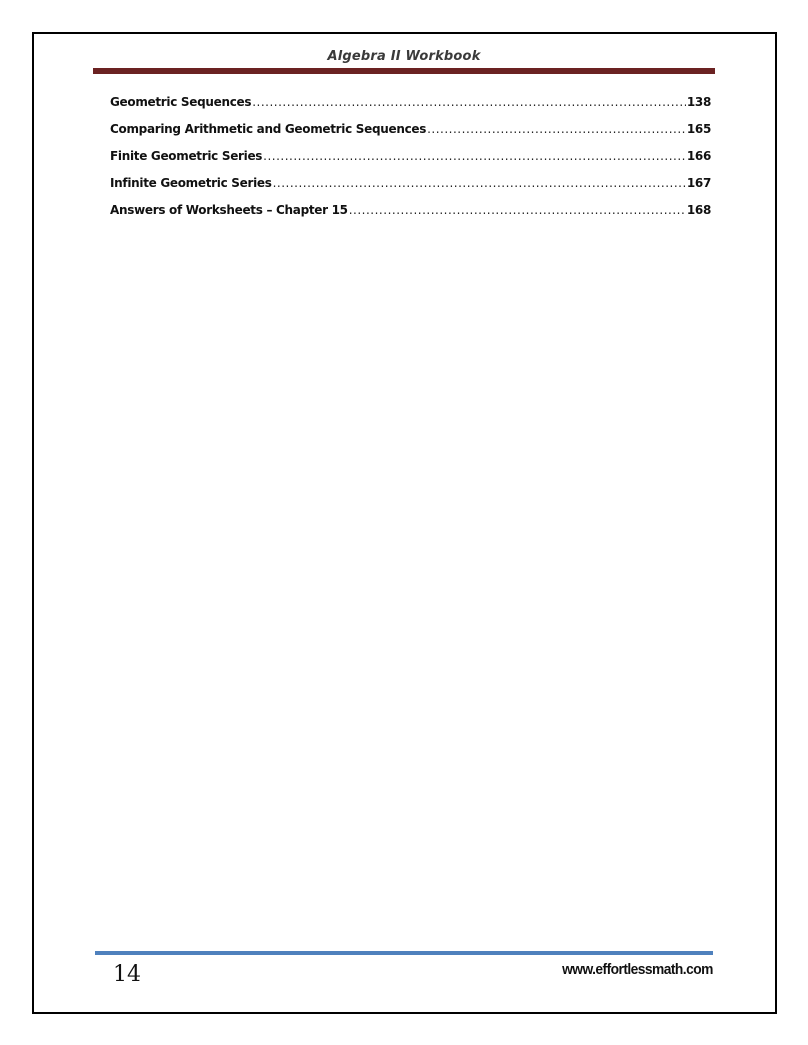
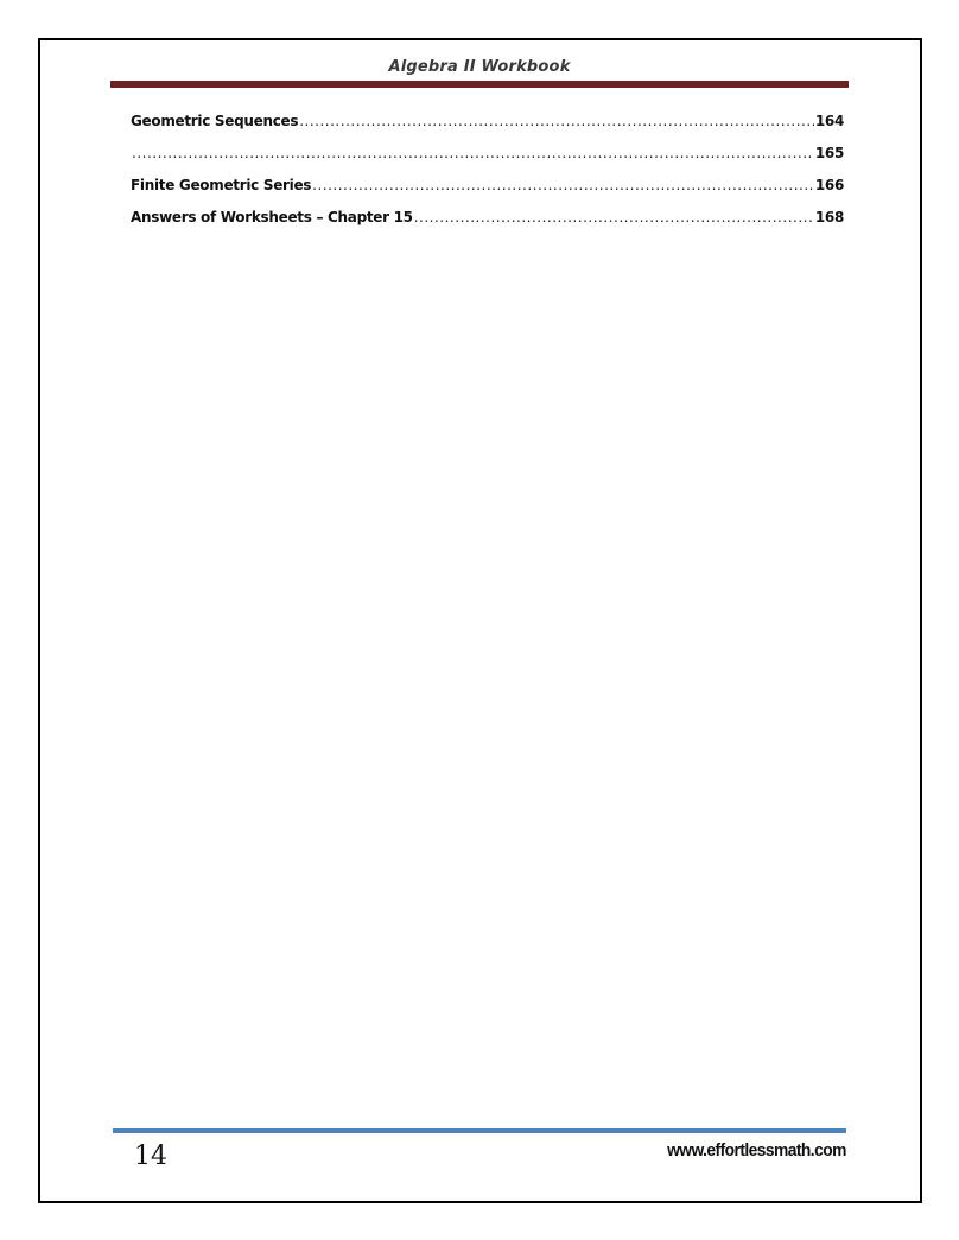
  Algebra II Workbook
  Geometric Sequences
- 138
+ 164
- Comparing Arithmetic and Geometric Sequences
  165
  Finite Geometric Series
  166
- Infinite Geometric Series
- 167
  Answers of Worksheets – Chapter 15
  168
  14
  www.effortlessmath.com
